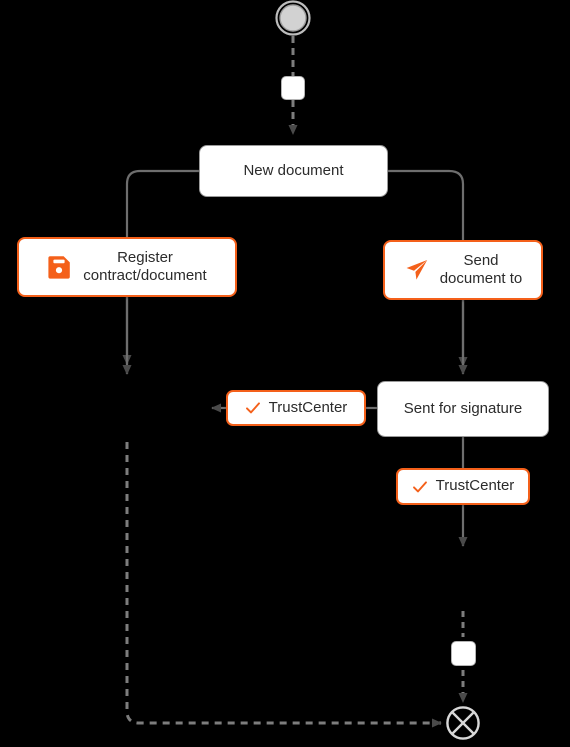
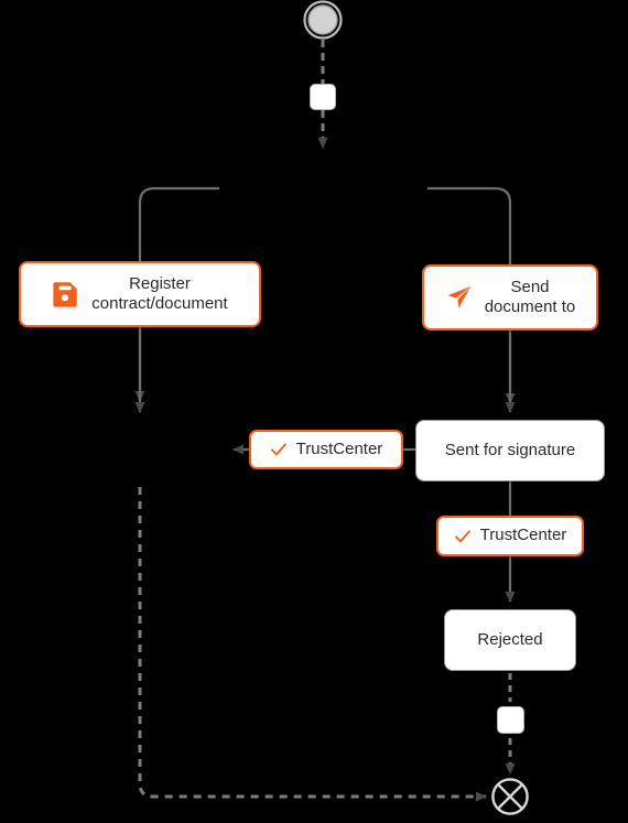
- New document
  Register
  contract/document
  Send
  document to
  TrustCenter
  Sent for signature
  TrustCenter
+ Rejected
